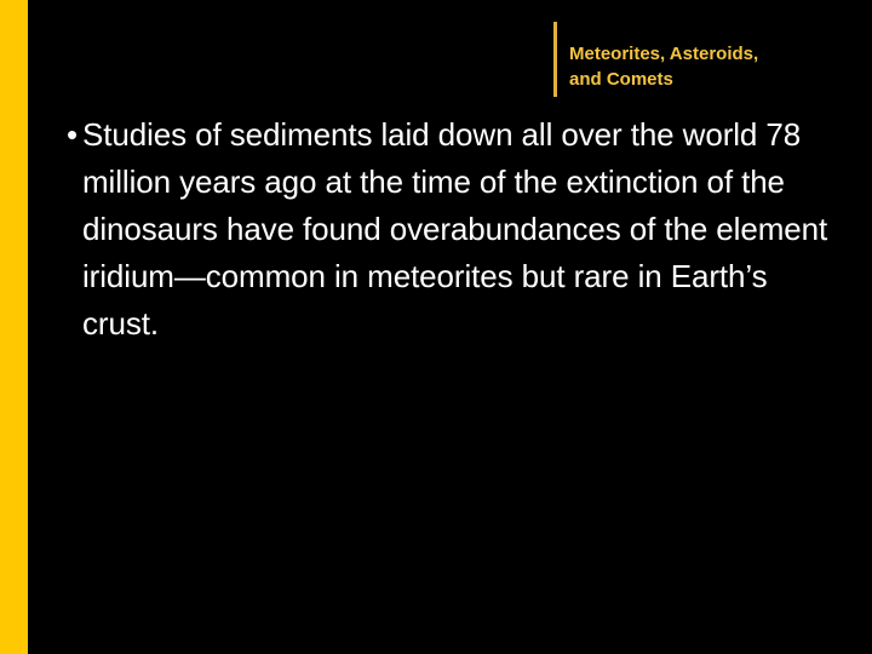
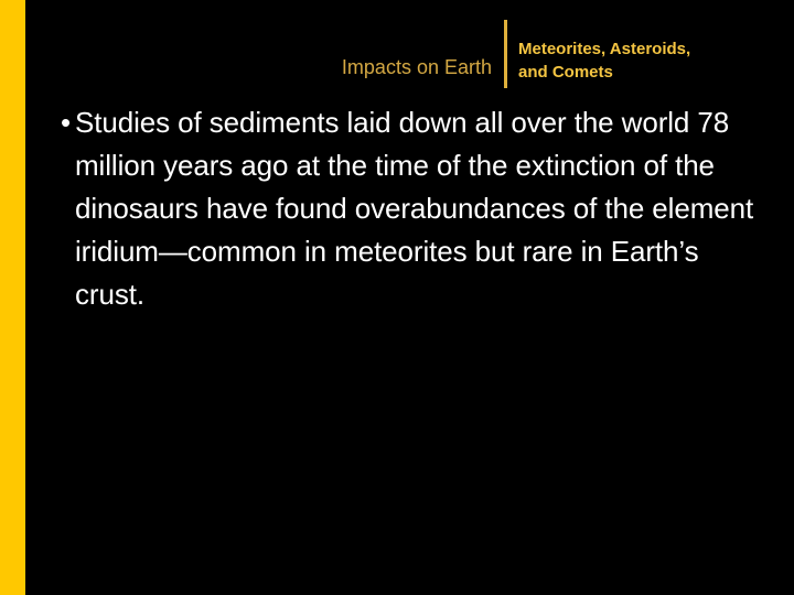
+ Impacts on Earth
  Meteorites, Asteroids,
  and Comets
  •
  Studies of sediments laid down all over the world 78 million years ago at the time of the extinction of the dinosaurs have found overabundances of the element iridium—common in meteorites but rare in Earth’s crust.
